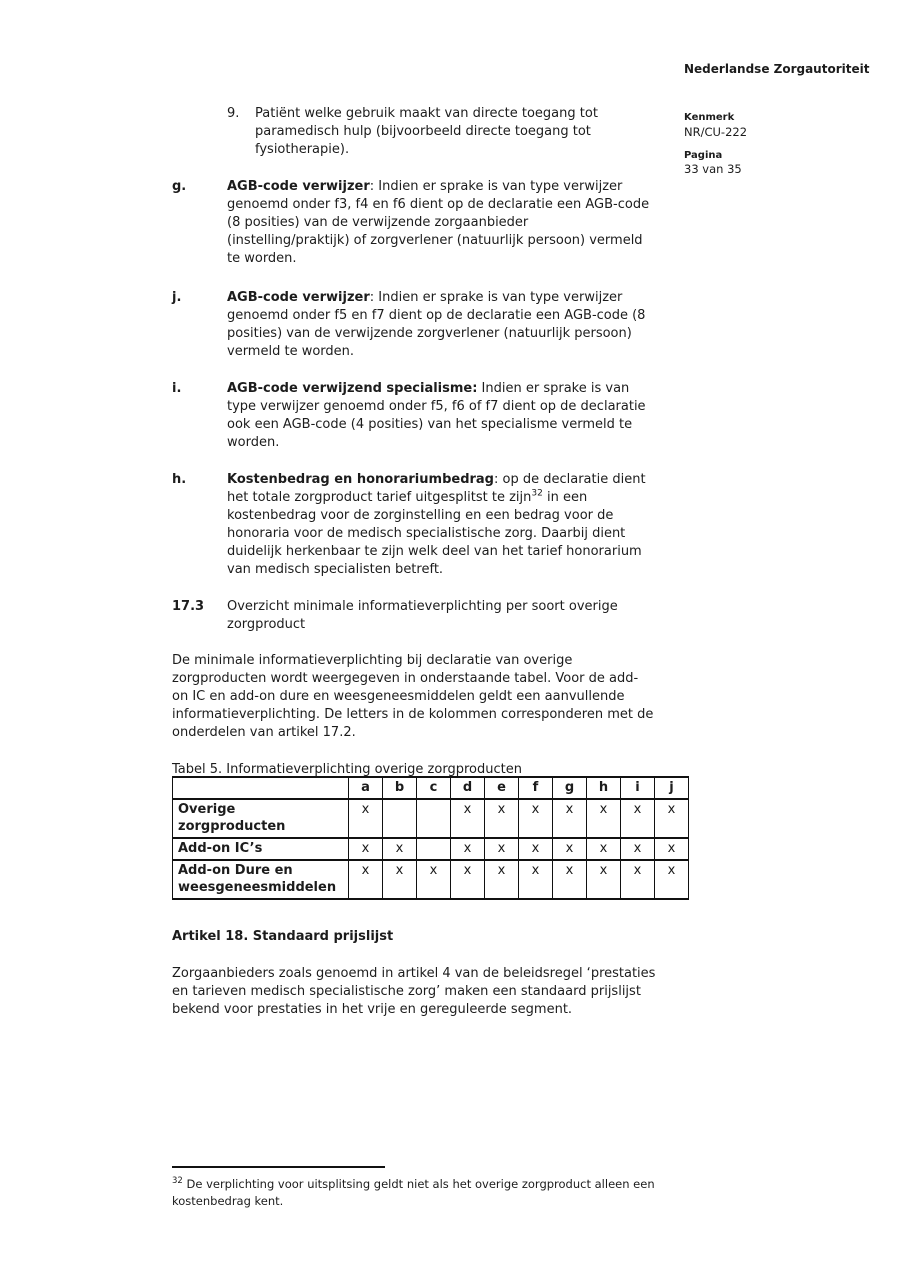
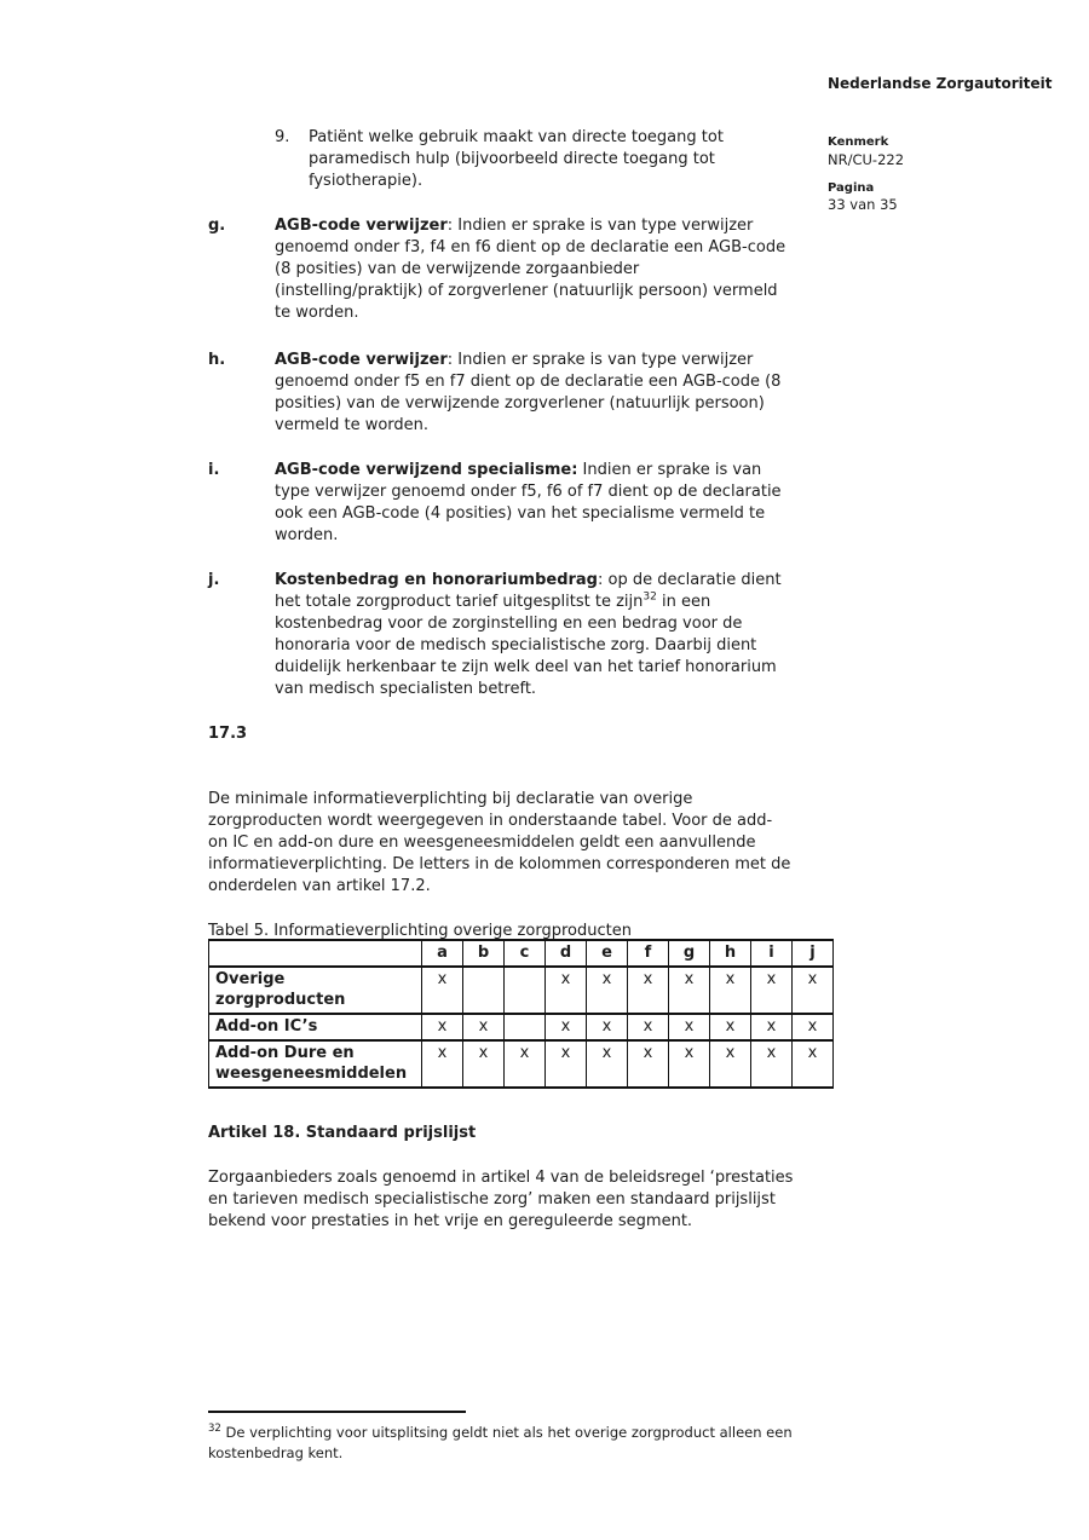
  Nederlandse Zorgautoriteit
  Kenmerk
  NR/CU-222
  Pagina
  33 van 35
  9.
  Patiënt welke gebruik maakt van directe toegang tot
  paramedisch hulp (bijvoorbeeld directe toegang tot
  fysiotherapie).
  g.
  AGB-code verwijzer: Indien er sprake is van type verwijzer
  genoemd onder f3, f4 en f6 dient op de declaratie een AGB-code
  (8 posities) van de verwijzende zorgaanbieder
  (instelling/praktijk) of zorgverlener (natuurlijk persoon) vermeld
  te worden.
- j.
+ h.
  AGB-code verwijzer: Indien er sprake is van type verwijzer
  genoemd onder f5 en f7 dient op de declaratie een AGB-code (8
  posities) van de verwijzende zorgverlener (natuurlijk persoon)
  vermeld te worden.
  i.
  AGB-code verwijzend specialisme: Indien er sprake is van
  type verwijzer genoemd onder f5, f6 of f7 dient op de declaratie
  ook een AGB-code (4 posities) van het specialisme vermeld te
  worden.
- h.
+ j.
  Kostenbedrag en honorariumbedrag: op de declaratie dient
  het totale zorgproduct tarief uitgesplitst te zijn32 in een
  kostenbedrag voor de zorginstelling en een bedrag voor de
  honoraria voor de medisch specialistische zorg. Daarbij dient
  duidelijk herkenbaar te zijn welk deel van het tarief honorarium
  van medisch specialisten betreft.
  17.3
- Overzicht minimale informatieverplichting per soort overige
- zorgproduct
  De minimale informatieverplichting bij declaratie van overige
  zorgproducten wordt weergegeven in onderstaande tabel. Voor de add-
  on IC en add-on dure en weesgeneesmiddelen geldt een aanvullende
  informatieverplichting. De letters in de kolommen corresponderen met de
  onderdelen van artikel 17.2.
  Tabel 5. Informatieverplichting overige zorgproducten
  	a	b	c	d	e	f	g	h	i	j
  Overige zorgproducten	x			x	x	x	x	x	x	x
  Add-on IC’s	x	x		x	x	x	x	x	x	x
  Add-on Dure en weesgeneesmiddelen	x	x	x	x	x	x	x	x	x	x
  Artikel 18. Standaard prijslijst
  Zorgaanbieders zoals genoemd in artikel 4 van de beleidsregel ‘prestaties
  en tarieven medisch specialistische zorg’ maken een standaard prijslijst
  bekend voor prestaties in het vrije en gereguleerde segment.
  32 De verplichting voor uitsplitsing geldt niet als het overige zorgproduct alleen een
  kostenbedrag kent.
